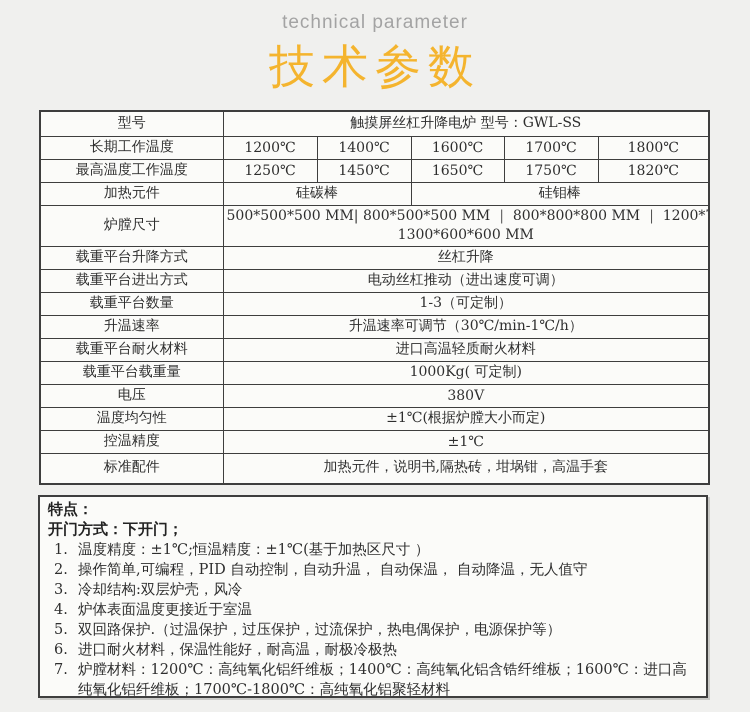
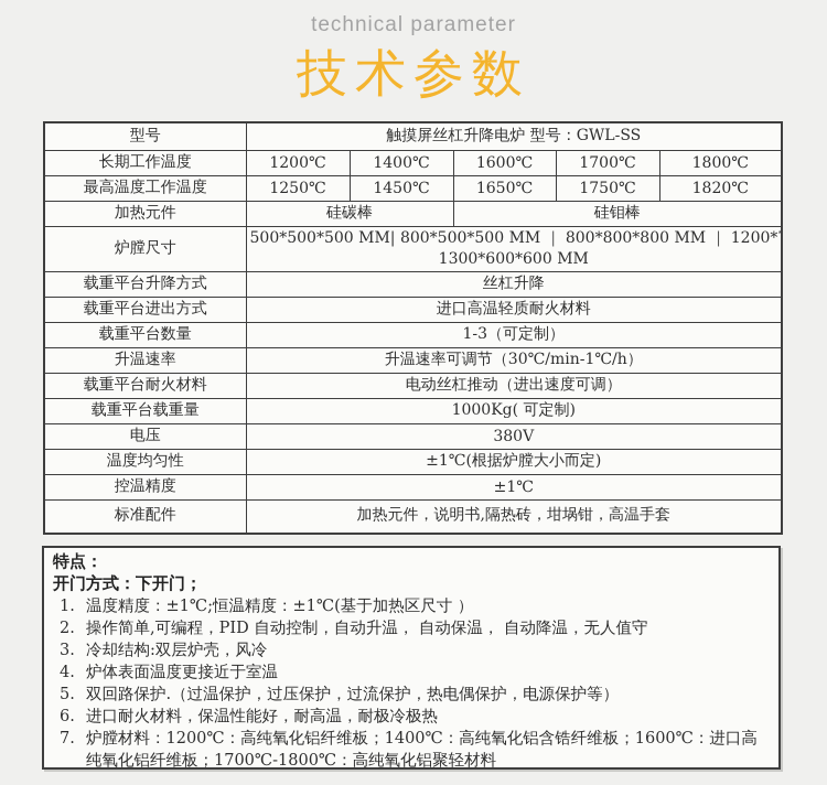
  technical parameter
  技术参数
  型号	触摸屏丝杠升降电炉 型号：GWL-SS
  长期工作温度	1200℃	1400℃	1600℃	1700℃	1800℃
  最高温度工作温度	1250℃	1450℃	1650℃	1750℃	1820℃
  加热元件	硅碳棒	硅钼棒
  炉膛尺寸	500*500*500 MM| 800*500*500 MM ｜ 800*800*800 MM ｜ 1200* 1300*600*600 MM
  载重平台升降方式	丝杠升降
- 载重平台进出方式	电动丝杠推动（进出速度可调）
+ 载重平台进出方式	进口高温轻质耐火材料
  载重平台数量	1-3（可定制）
  升温速率	升温速率可调节（30℃/min-1℃/h）
- 载重平台耐火材料	进口高温轻质耐火材料
+ 载重平台耐火材料	电动丝杠推动（进出速度可调）
  载重平台载重量	1000Kg( 可定制)
  电压	380V
  温度均匀性	±1℃(根据炉膛大小而定)
  控温精度	±1℃
  标准配件	加热元件，说明书,隔热砖，坩埚钳，高温手套
  特点：
  开门方式：下开门；
  1.
  温度精度：±1℃;恒温精度：±1℃(基于加热区尺寸 ）
  2.
  操作简单,可编程，PID 自动控制，自动升温， 自动保温， 自动降温，无人值守
  3.
  冷却结构:双层炉壳，风冷
  4.
  炉体表面温度更接近于室温
  5.
  双回路保护.（过温保护，过压保护，过流保护，热电偶保护，电源保护等）
  6.
  进口耐火材料，保温性能好，耐高温，耐极冷极热
  7.
  炉膛材料：1200℃：高纯氧化铝纤维板；1400℃：高纯氧化铝含锆纤维板；1600℃：进口高纯氧化铝纤维板；1700℃-1800℃：高纯氧化铝聚轻材料
